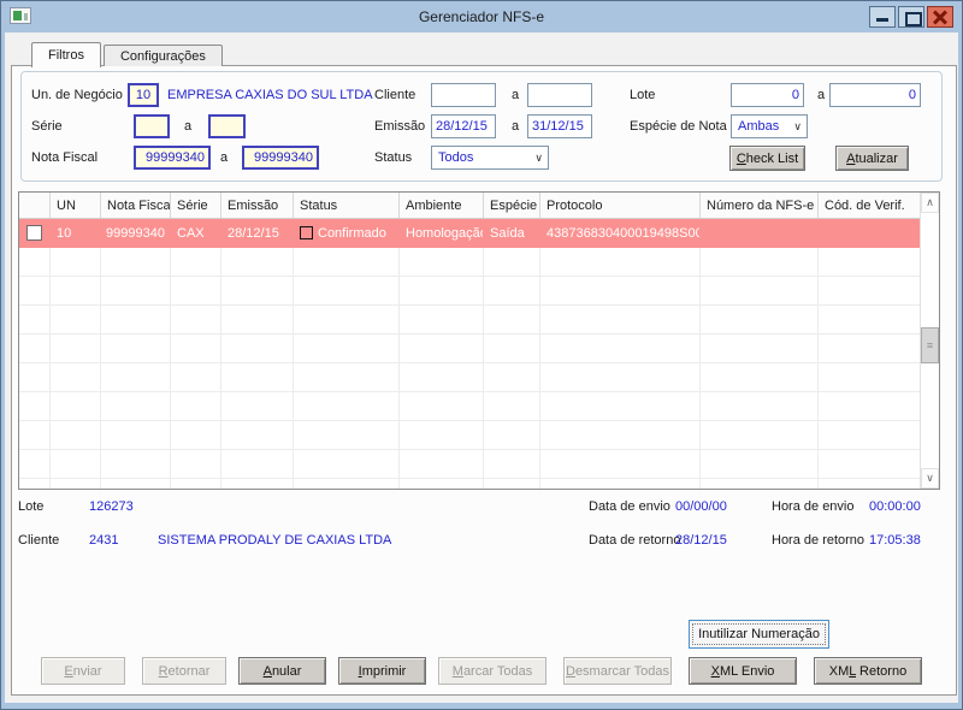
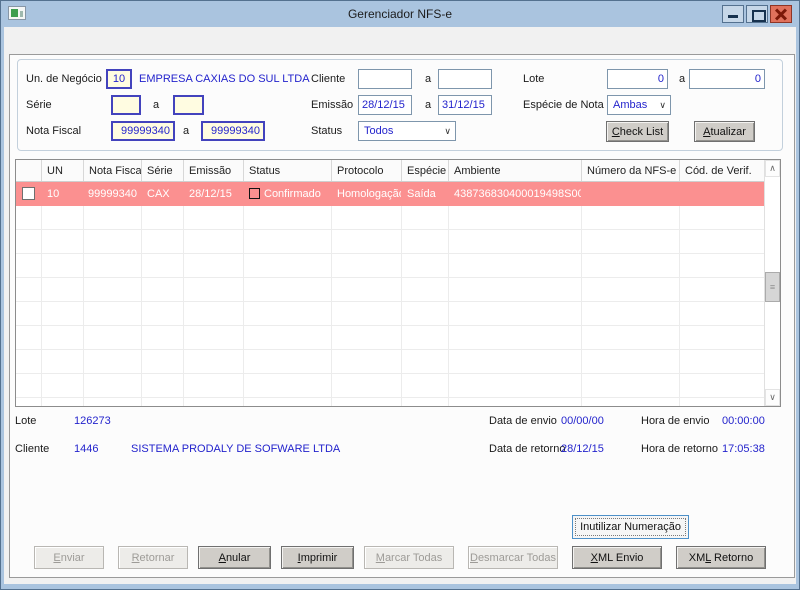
  Gerenciador NFS-e
- Filtros
- Configurações
  Un. de Negócio
  10
  EMPRESA CAXIAS DO SUL LTDA
  Cliente
  a
  Lote
  0
  a
  0
  Série
  a
  Emissão
  28/12/15
  a
  31/12/15
  Espécie de Nota
  Ambas
  ∨
  Nota Fiscal
  99999340
  a
  99999340
  Status
  Todos
  ∨
  Check List
  Atualizar
  UN
  Nota Fisca
  Série
  Emissão
  Status
- Ambiente
+ Protocolo
  Espécie
- Protocolo
+ Ambiente
  Número da NFS-e
  Cód. de Verif.
  10
  99999340
  CAX
  28/12/15
  Confirmado
  Homologação
  Saída
  438736830400019498S00
  ∧
  ≡
  ∨
  Lote
  126273
  Cliente
- 2431
+ 1446
- SISTEMA PRODALY DE CAXIAS LTDA
+ SISTEMA PRODALY DE SOFWARE LTDA
  Data de envio
  00/00/00
  Hora de envio
  00:00:00
  Data de retorno
  28/12/15
  Hora de retorno
  17:05:38
  Inutilizar Numeração
  Enviar
  Retornar
  Anular
  Imprimir
  Marcar Todas
  Desmarcar Todas
  XML Envio
  XML Retorno
